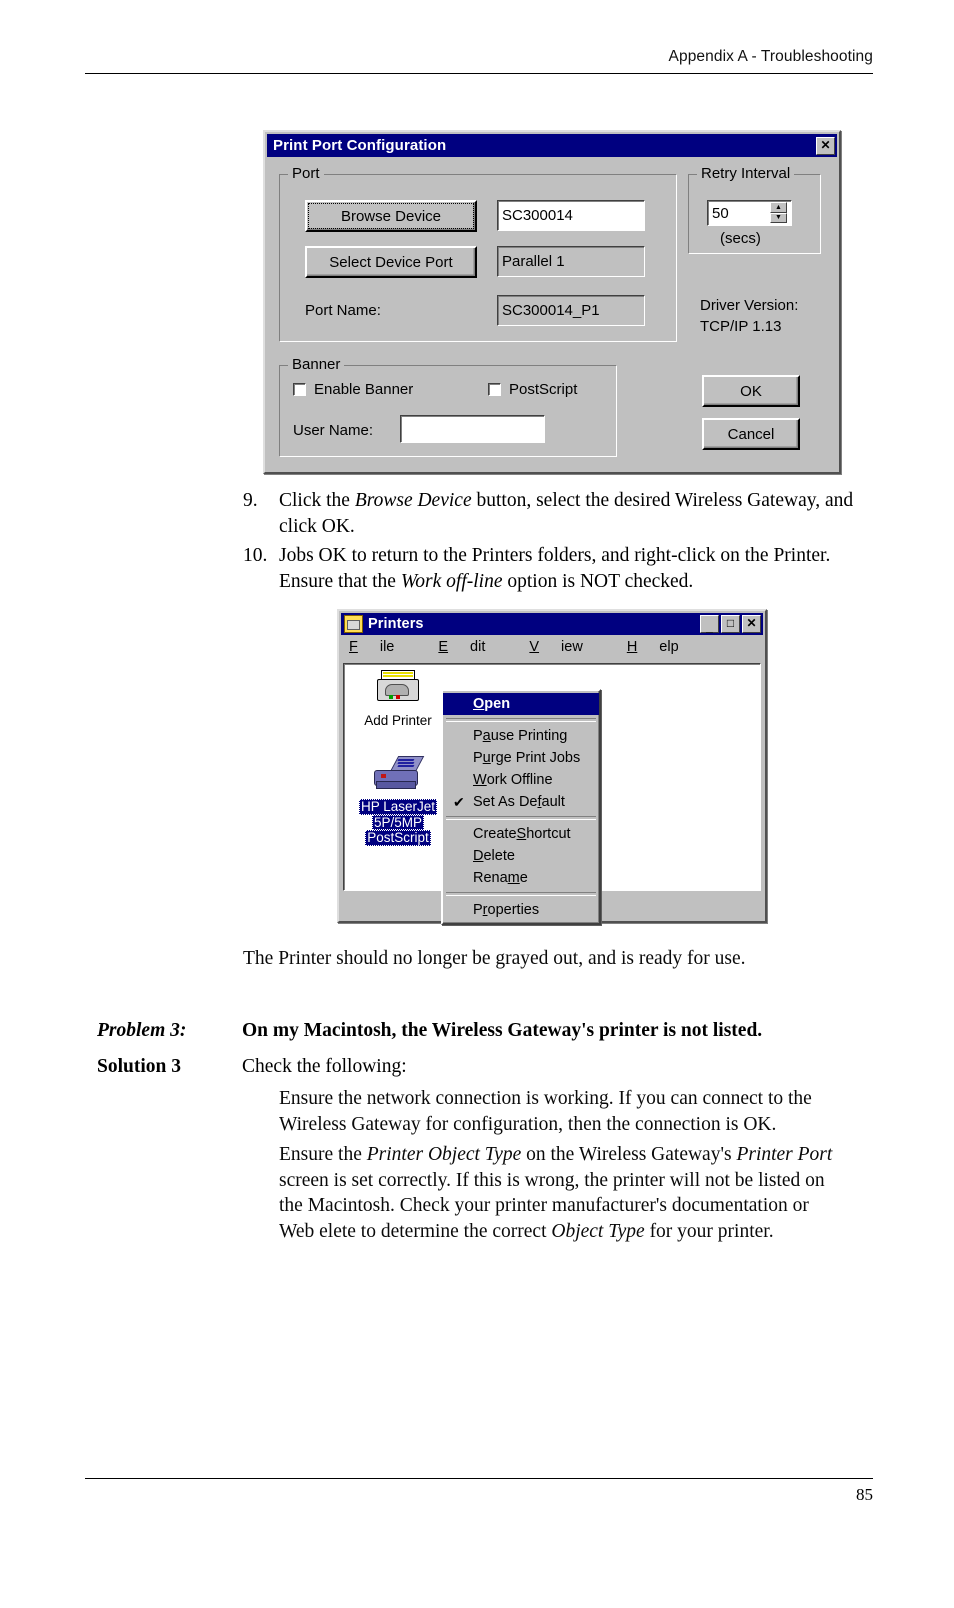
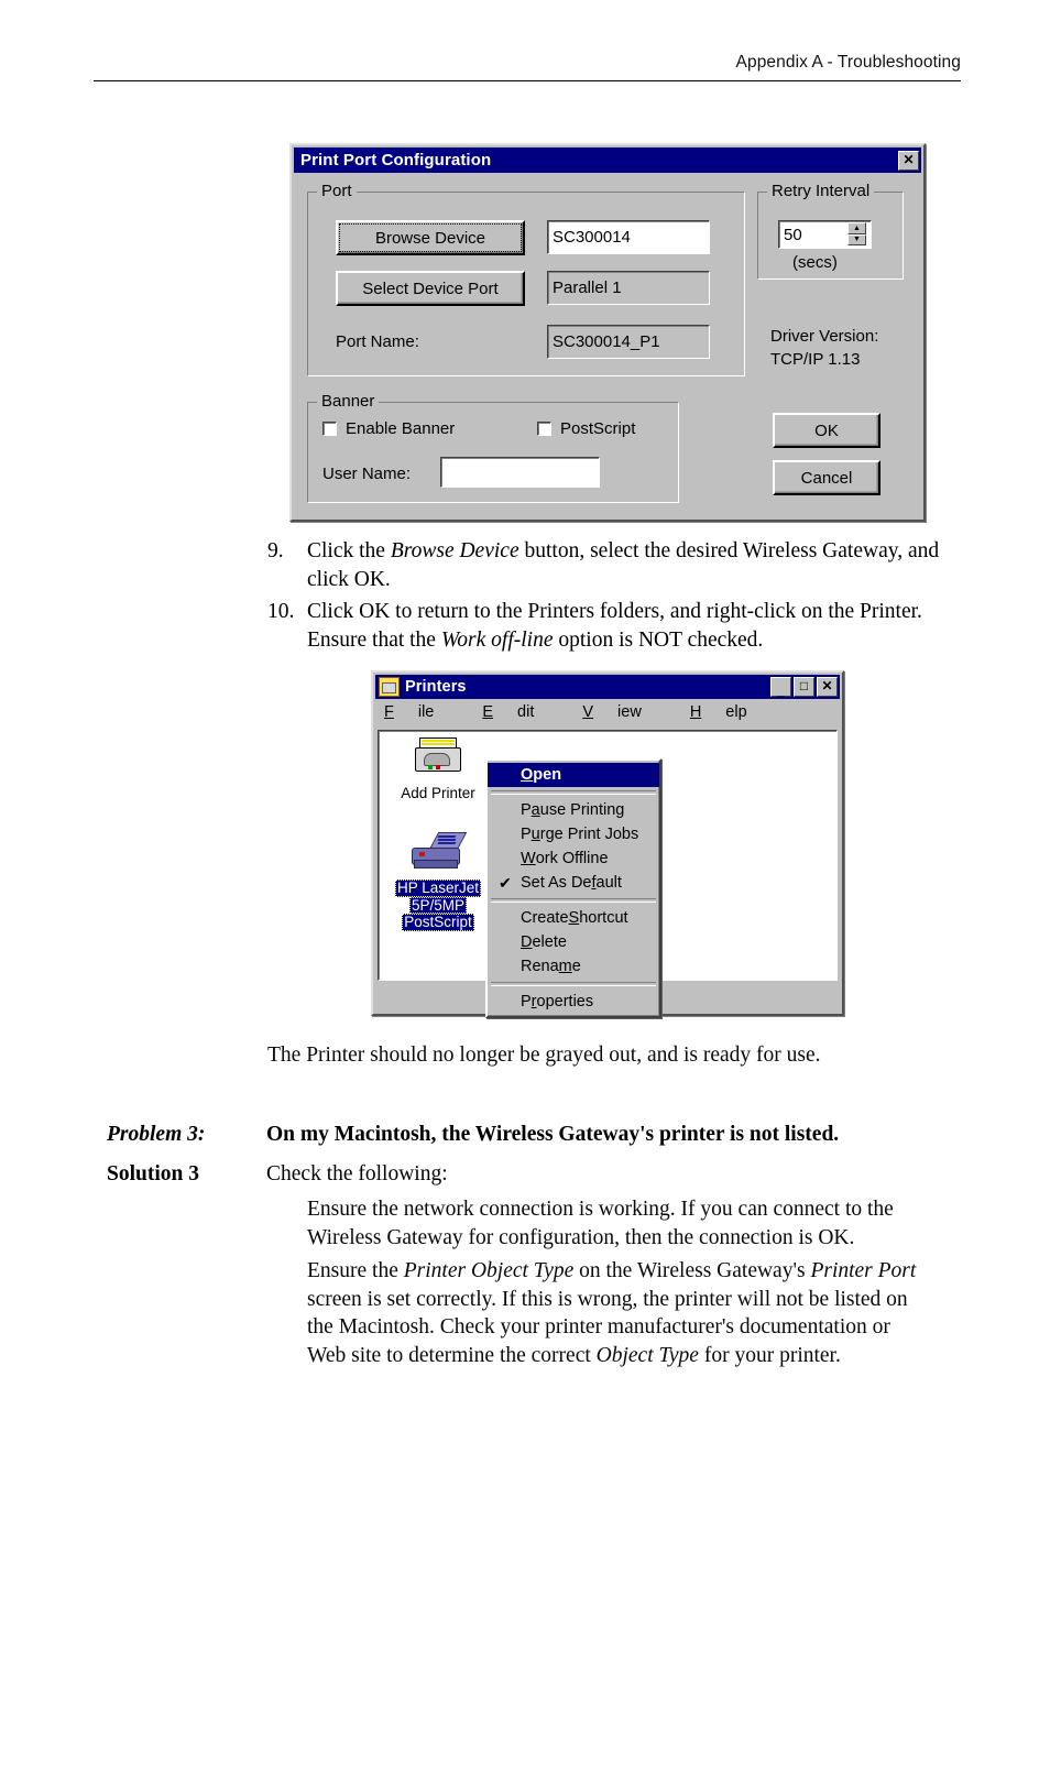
  Appendix A - Troubleshooting
  Print Port Configuration
  ✕
  Port
  Browse Device
  SC300014
  Select Device Port
  Parallel 1
  Port Name:
  SC300014_P1
  Retry Interval
  50
  (secs)
  Driver Version:
  TCP/IP 1.13
  Banner
  Enable Banner
  PostScript
  User Name:
  OK
  Cancel
  9.
  Click the Browse Device button, select the desired Wireless Gateway, and click OK.
  10.
- Jobs OK to return to the Printers folders, and right-click on the Printer. Ensure that the Work off-line option is NOT checked.
+ Click OK to return to the Printers folders, and right-click on the Printer. Ensure that the Work off-line option is NOT checked.
  Printers
  _
  □
  ✕
  F ile
  E dit
  V iew
  H elp
  Add Printer
  HP LaserJet
  5P/5MP
  PostScript
  O
  pen
  P
  a
  use Printing
  P
  u
  rge Print Jobs
  W
  ork Offline
  ✔
  Set As De
  f
  ault
  Create
  S
  hortcut
  D
  elete
  Rena
  m
  e
  P
  r
  operties
  The Printer should no longer be grayed out, and is ready for use.
  Problem 3:
  On my Macintosh, the Wireless Gateway's printer is not listed.
  Solution 3
  Check the following:
  Ensure the network connection is working. If you can connect to the Wireless Gateway for configuration, then the connection is OK.
- Ensure the Printer Object Type on the Wireless Gateway's Printer Port screen is set correctly. If this is wrong, the printer will not be listed on the Macintosh. Check your printer manufacturer's documentation or Web elete to determine the correct Object Type for your printer.
+ Ensure the Printer Object Type on the Wireless Gateway's Printer Port screen is set correctly. If this is wrong, the printer will not be listed on the Macintosh. Check your printer manufacturer's documentation or Web site to determine the correct Object Type for your printer.
- 85
